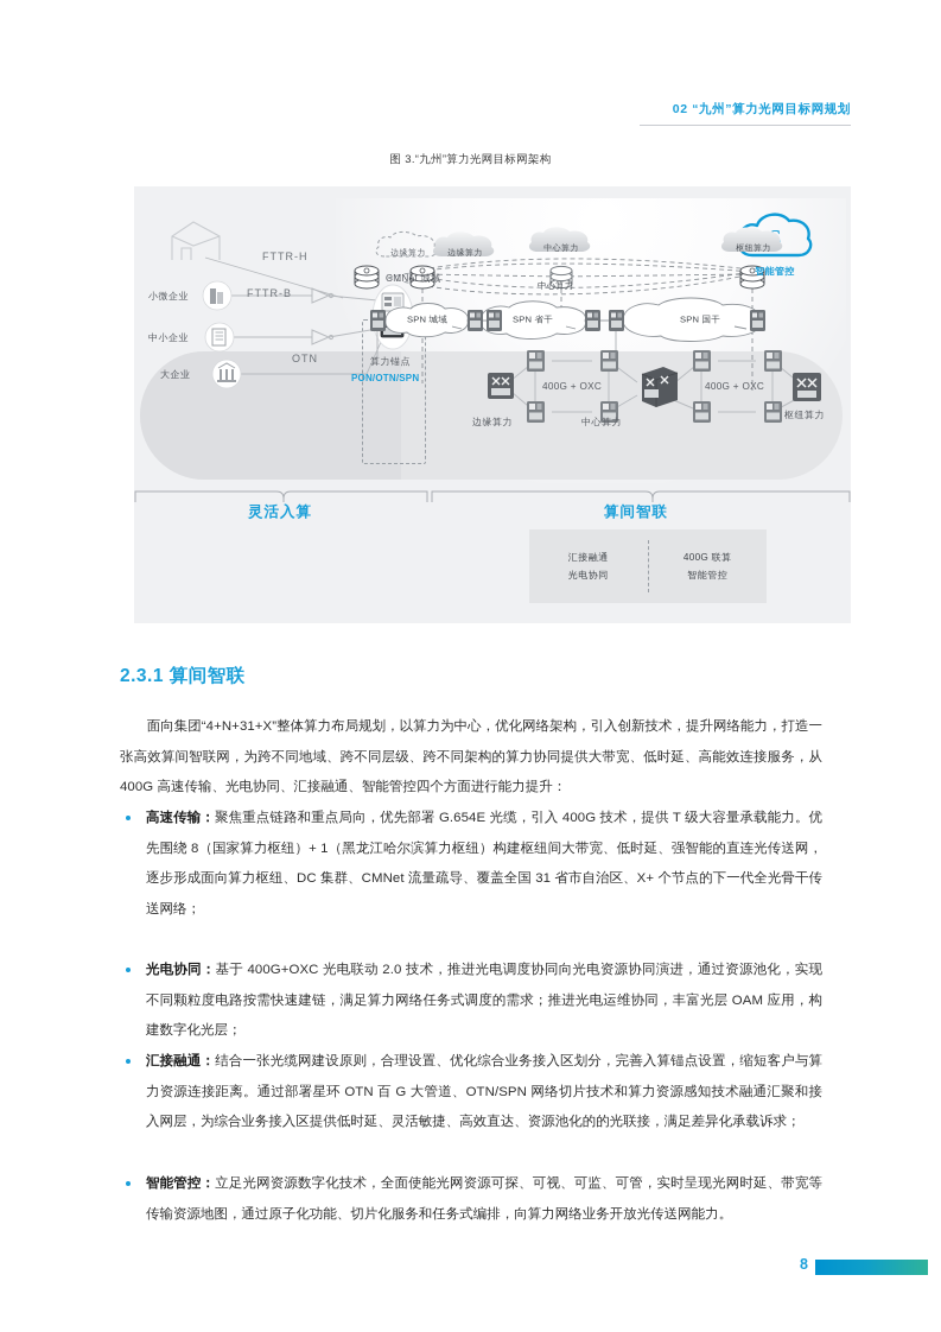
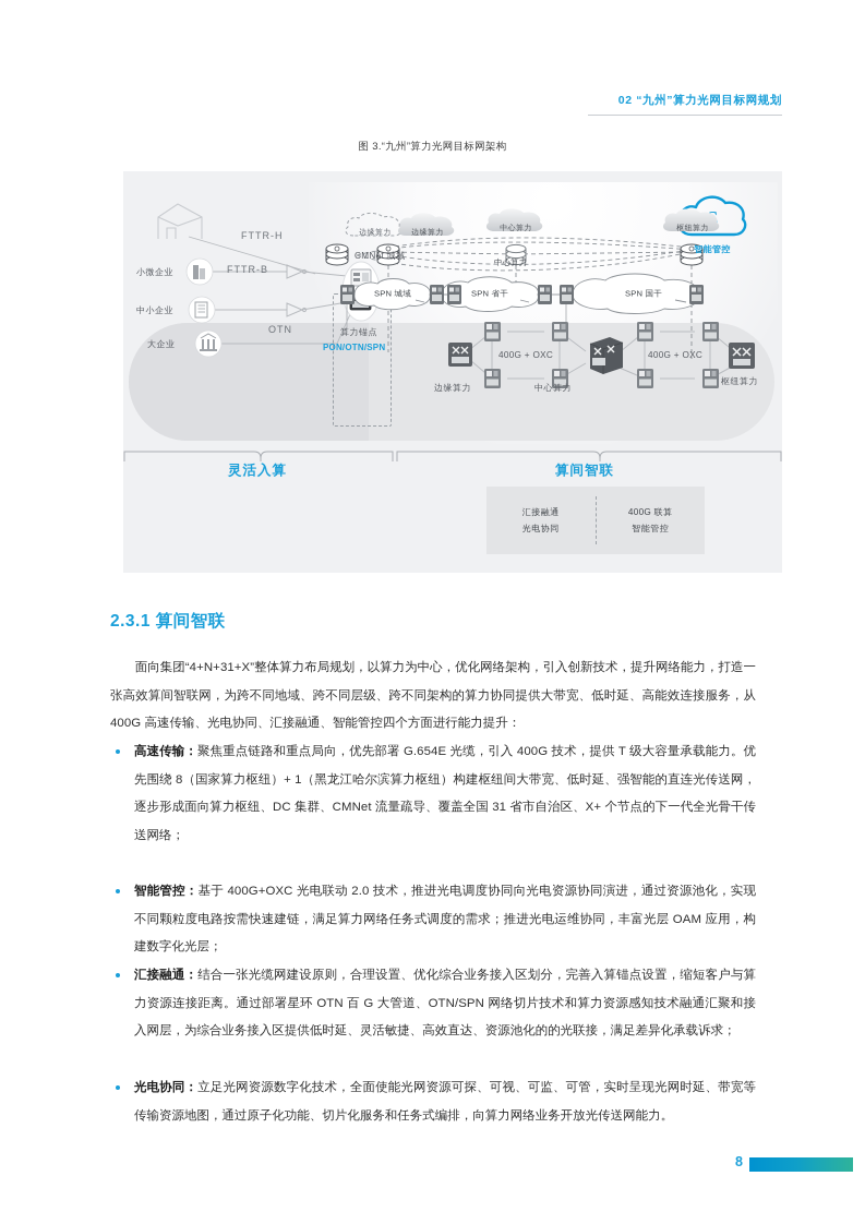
  02 “九州”算力光网目标网规划
  图 3.“九州”算力光网目标网架构
  智能管控
  边缘算力
  边缘算力
  中心算力
  枢纽算力
  CMNet 城域
  中心算力
  SPN 城域
  SPN 省干
  SPN 国干
  FTTR-H
  FTTR-B
  OTN
  小微企业
  中小企业
  大企业
  算力锚点
  PON/OTN/SPN
  400G + OXC
  400G + OXC
  边缘算力
  中心算力
  枢纽算力
  灵活入算
  算间智联
  汇接融通
  光电协同
  400G 联算
  智能管控
  2.3.1 算间智联
  面向集团“4+N+31+X”整体算力布局规划，以算力为中心，优化网络架构，引入创新技术，提升网络能力，打造一张高效算间智联网，为跨不同地域、跨不同层级、跨不同架构的算力协同提供大带宽、低时延、高能效连接服务，从 400G 高速传输、光电协同、汇接融通、智能管控四个方面进行能力提升：
  高速传输：聚焦重点链路和重点局向，优先部署 G.654E 光缆，引入 400G 技术，提供 T 级大容量承载能力。优先围绕 8（国家算力枢纽）+ 1（黑龙江哈尔滨算力枢纽）构建枢纽间大带宽、低时延、强智能的直连光传送网，逐步形成面向算力枢纽、DC 集群、CMNet 流量疏导、覆盖全国 31 省市自治区、X+ 个节点的下一代全光骨干传送网络；
- 光电协同：基于 400G+OXC 光电联动 2.0 技术，推进光电调度协同向光电资源协同演进，通过资源池化，实现不同颗粒度电路按需快速建链，满足算力网络任务式调度的需求；推进光电运维协同，丰富光层 OAM 应用，构建数字化光层；
+ 智能管控：基于 400G+OXC 光电联动 2.0 技术，推进光电调度协同向光电资源协同演进，通过资源池化，实现不同颗粒度电路按需快速建链，满足算力网络任务式调度的需求；推进光电运维协同，丰富光层 OAM 应用，构建数字化光层；
  汇接融通：结合一张光缆网建设原则，合理设置、优化综合业务接入区划分，完善入算锚点设置，缩短客户与算力资源连接距离。通过部署星环 OTN 百 G 大管道、OTN/SPN 网络切片技术和算力资源感知技术融通汇聚和接入网层，为综合业务接入区提供低时延、灵活敏捷、高效直达、资源池化的的光联接，满足差异化承载诉求；
- 智能管控：立足光网资源数字化技术，全面使能光网资源可探、可视、可监、可管，实时呈现光网时延、带宽等传输资源地图，通过原子化功能、切片化服务和任务式编排，向算力网络业务开放光传送网能力。
+ 光电协同：立足光网资源数字化技术，全面使能光网资源可探、可视、可监、可管，实时呈现光网时延、带宽等传输资源地图，通过原子化功能、切片化服务和任务式编排，向算力网络业务开放光传送网能力。
  8
